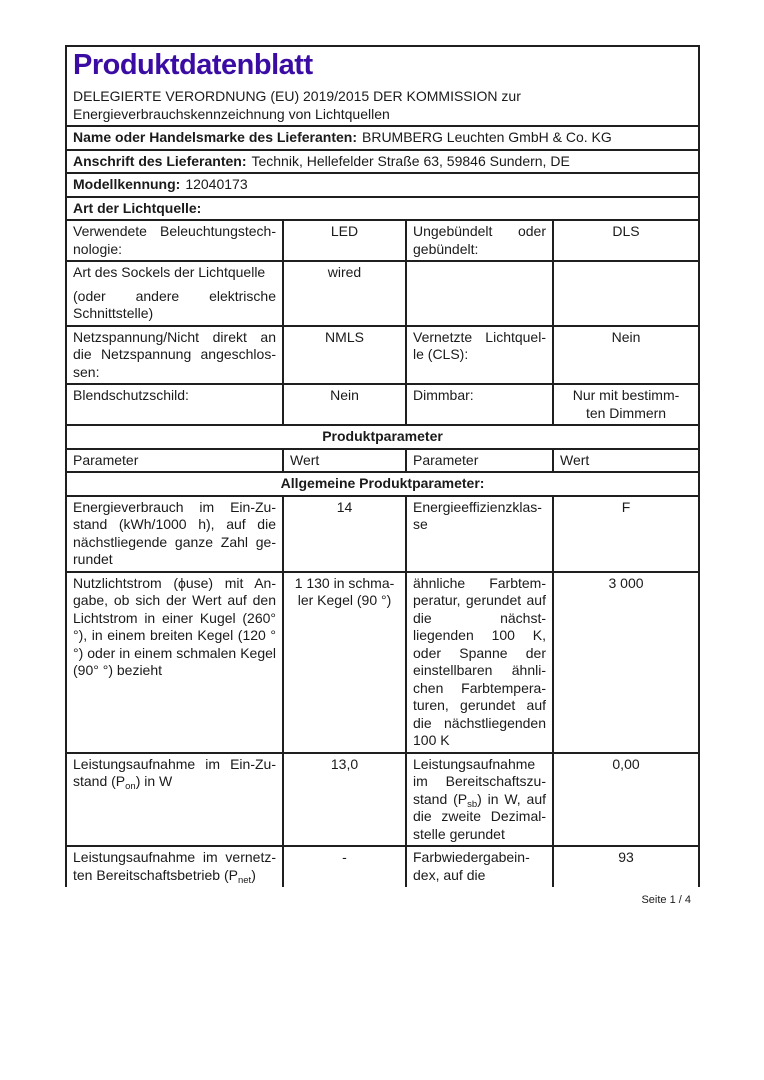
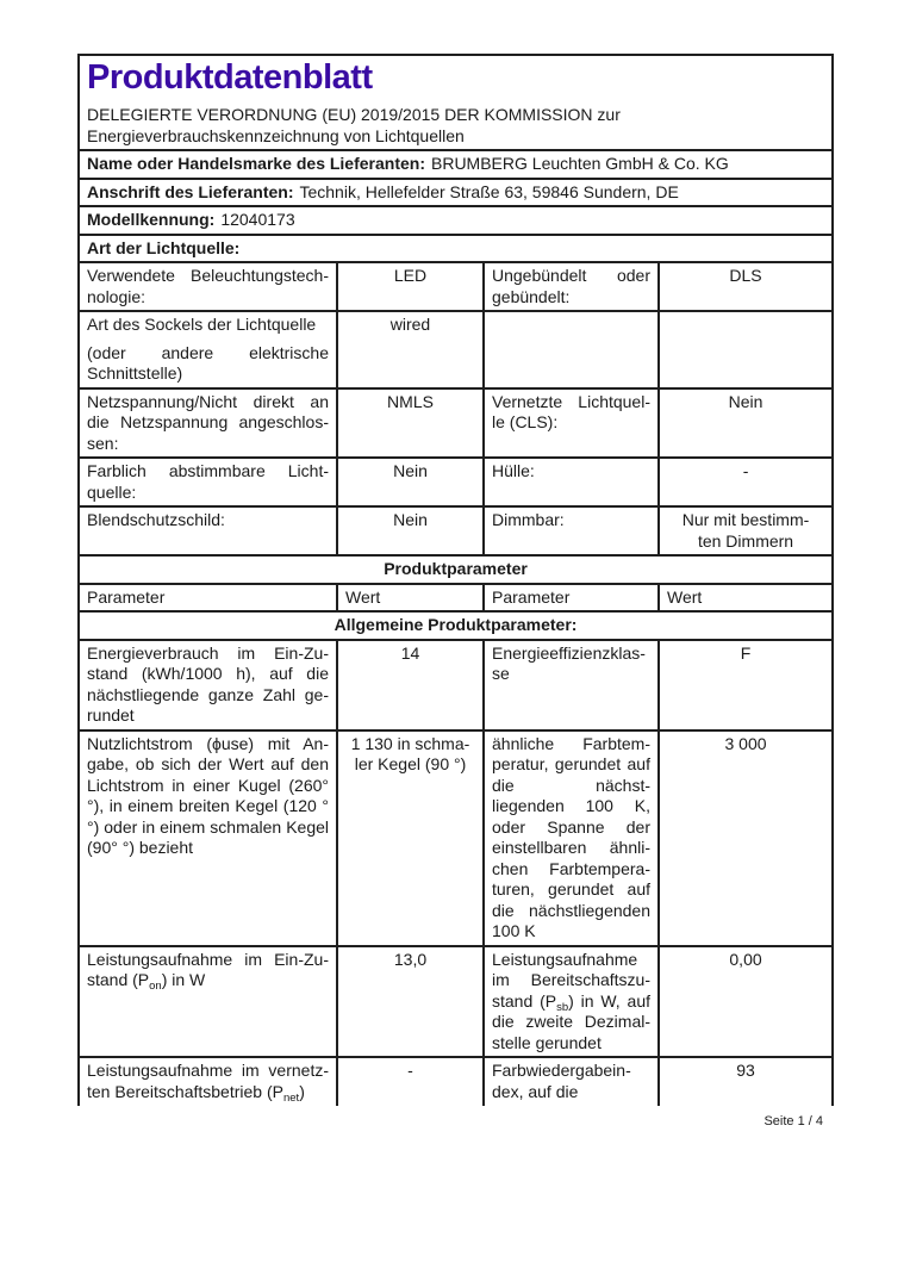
  Produktdatenblatt DELEGIERTE VERORDNUNG (EU) 2019/2015 DER KOMMISSION zur Energieverbrauchskennzeichnung von Lichtquellen
  Name oder Handelsmarke des Lieferanten: BRUMBERG Leuchten GmbH & Co. KG
  Anschrift des Lieferanten: Technik, Hellefelder Straße 63, 59846 Sundern, DE
  Modellkennung: 12040173
  Art der Lichtquelle:
  Verwendete Beleuchtungstech- nologie:	LED	Ungebündelt oder gebündelt:	DLS
  Art des Sockels der Lichtquelle (oder andere elektrische Schnittstelle)	wired
  Netzspannung/Nicht direkt an die Netzspannung angeschlos- sen:	NMLS	Vernetzte Lichtquel- le (CLS):	Nein
+ Farblich abstimmbare Licht- quelle:	Nein	Hülle:	-
  Blendschutzschild:	Nein	Dimmbar:	Nur mit bestimm- ten Dimmern
  Produktparameter
  Parameter	Wert	Parameter	Wert
  Allgemeine Produktparameter:
  Energieverbrauch im Ein-Zu- stand (kWh/1000 h), auf die nächstliegende ganze Zahl ge- rundet	14	Energieeffizienzklas- se	F
  Nutzlichtstrom (ϕuse) mit An- gabe, ob sich der Wert auf den Lichtstrom in einer Kugel (260° °), in einem breiten Kegel (120 °°) oder in einem schmalen Kegel (90° °) bezieht	1 130 in schma- ler Kegel (90 °)	ähnliche Farbtem- peratur, gerundet auf die nächst- liegenden 100 K, oder Spanne der einstellbaren ähnli- chen Farbtempera- turen, gerundet auf die nächstliegenden 100 K	3 000
  Leistungsaufnahme im Ein-Zu- stand (Pon) in W	13,0	Leistungsaufnahme im Bereitschaftszu- stand (Psb) in W, auf die zweite Dezimal- stelle gerundet	0,00
  Leistungsaufnahme im vernetz- ten Bereitschaftsbetrieb (Pnet)	-	Farbwiedergabein- dex, auf die	93
  Seite 1 / 4
